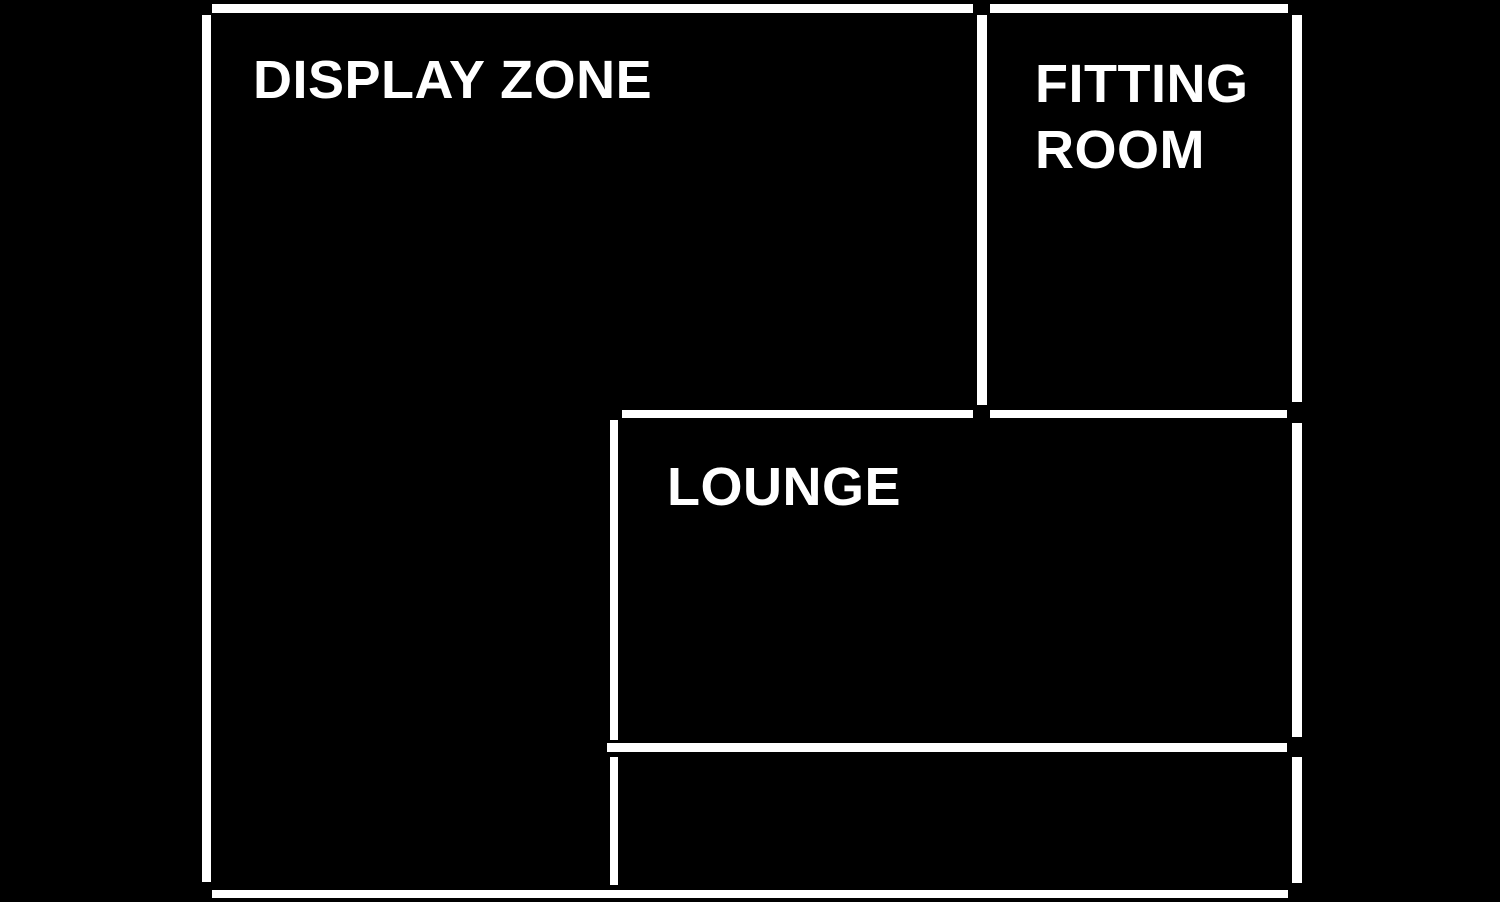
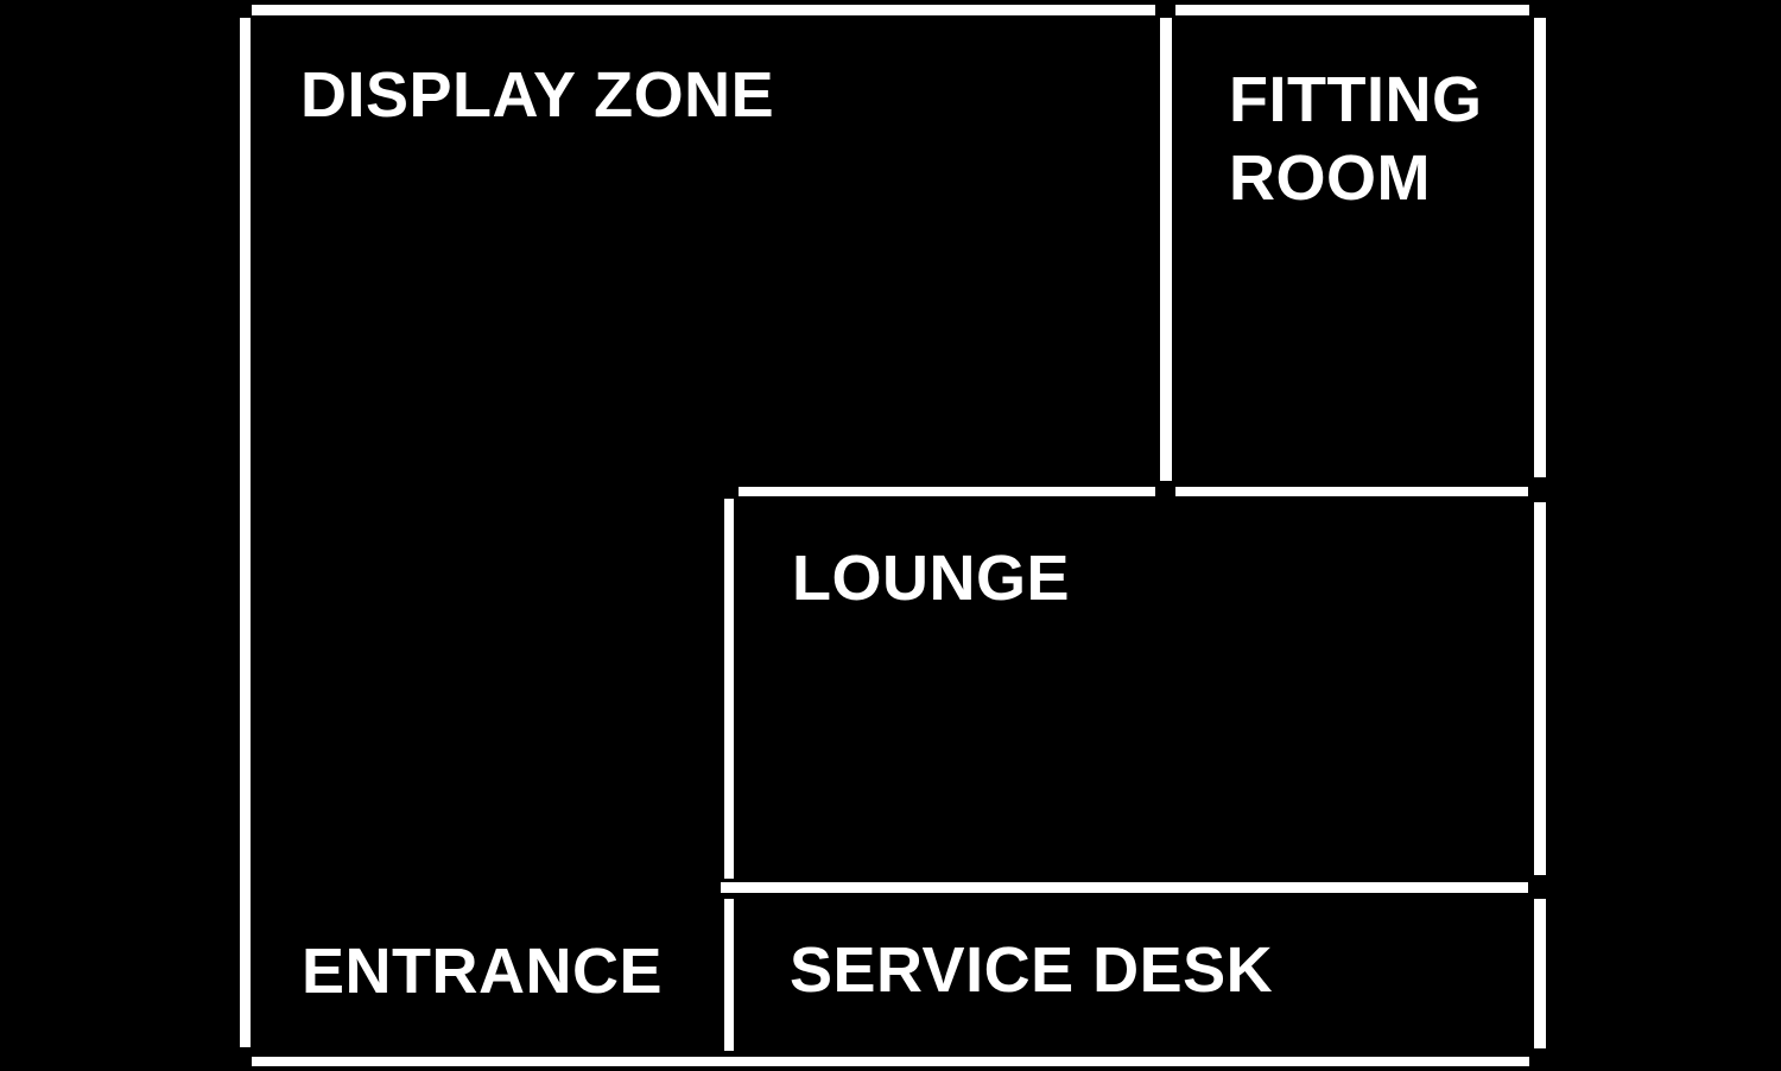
  DISPLAY ZONE
  FITTING
  ROOM
  LOUNGE
+ ENTRANCE
+ SERVICE DESK
